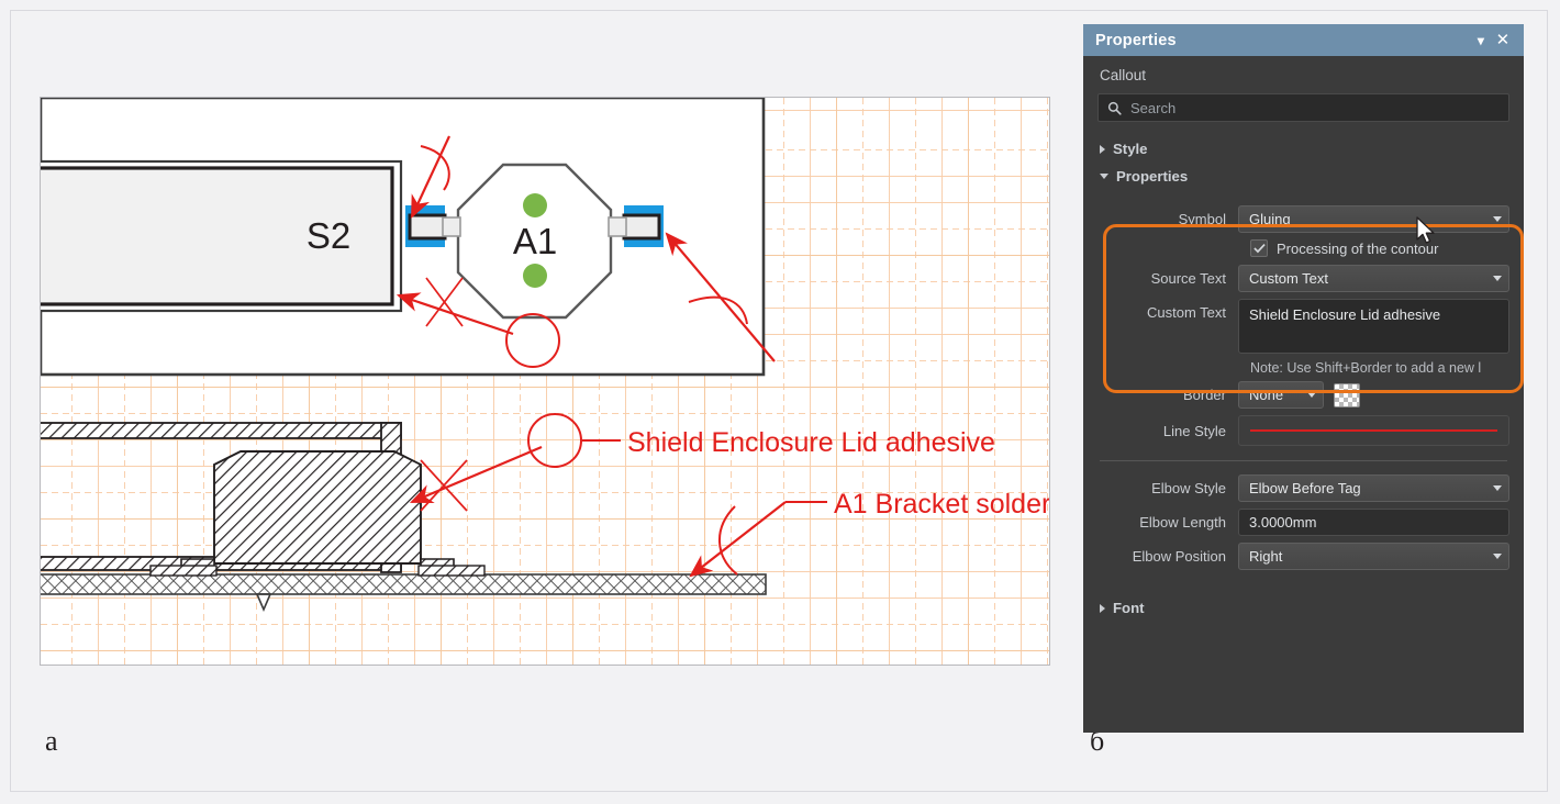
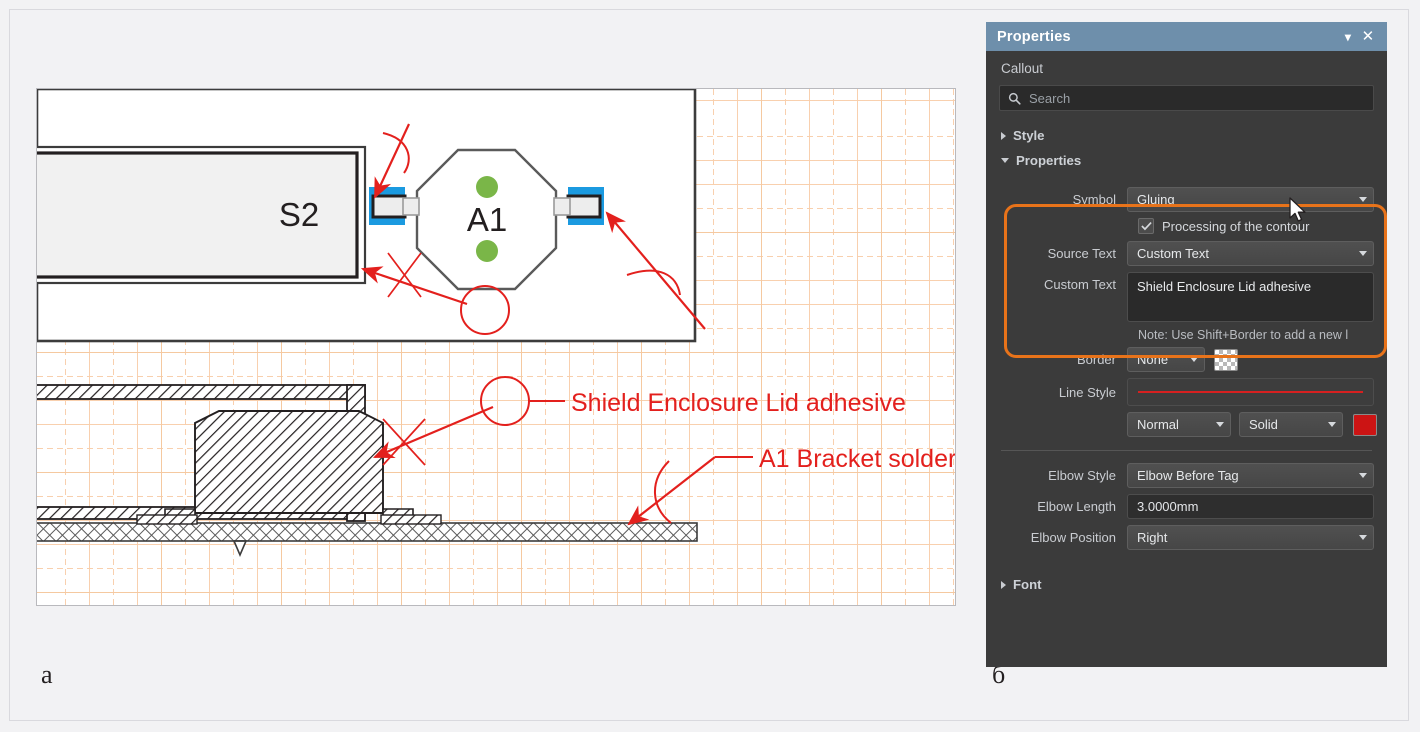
  S2
  A1
  Shield Enclosure Lid adhesive
  A1 Bracket solder
  а
  б
  Properties
  ▾
  ✕
  Callout
  Search
  Style
  Properties
  Symbol
  Gluing
  Processing of the contour
  Source Text
  Custom Text
  Custom Text
  Shield Enclosure Lid adhesive
  Note: Use Shift+Border to add a new l
  Border
  None
  Line Style
+ Normal
+ Solid
  Elbow Style
  Elbow Before Tag
  Elbow Length
  3.0000mm
  Elbow Position
  Right
  Font
